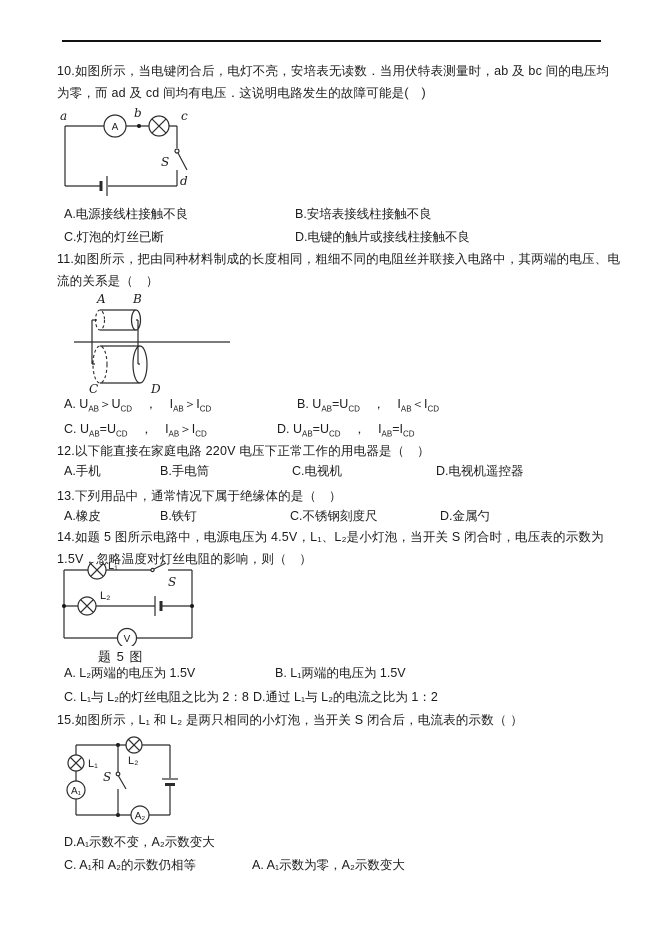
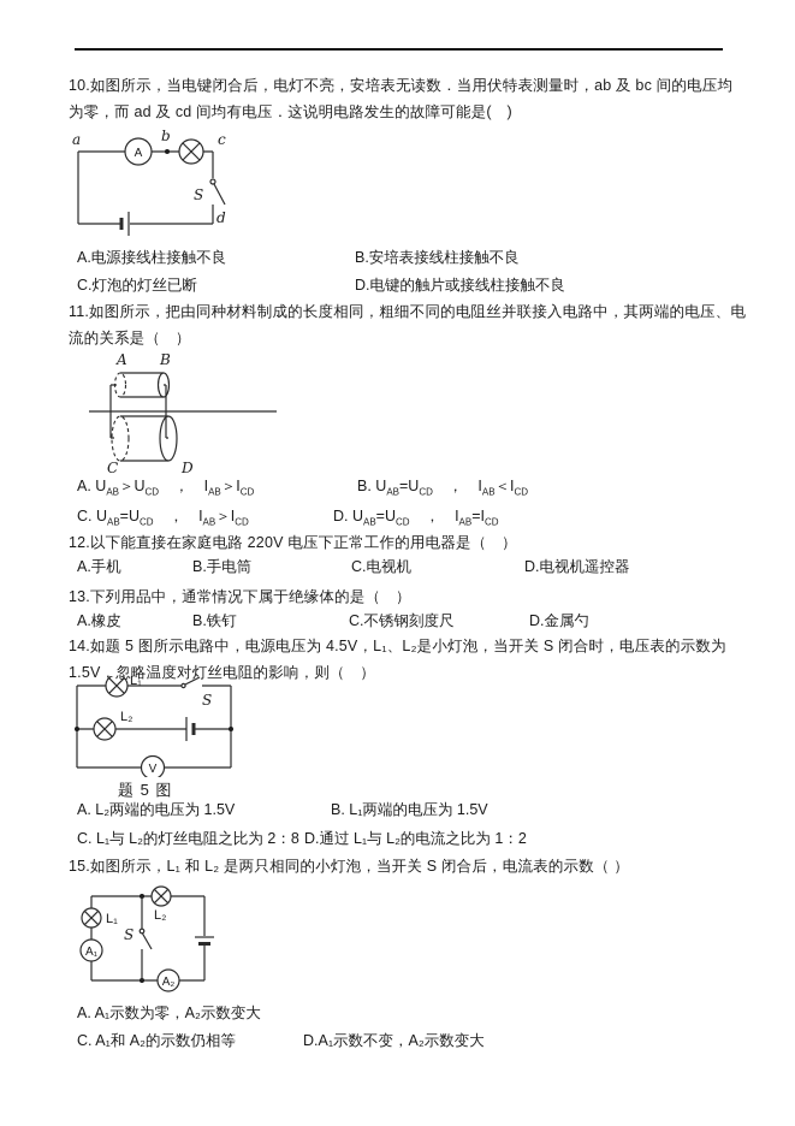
  10.如图所示，当电键闭合后，电灯不亮，安培表无读数．当用伏特表测量时，ab 及 bc 间的电压均为零，而 ad 及 cd 间均有电压．这说明电路发生的故障可能是( )
  A
  a
  b
  c
  d
  S
  A.电源接线柱接触不良
  B.安培表接线柱接触不良
  C.灯泡的灯丝已断
  D.电键的触片或接线柱接触不良
  11.如图所示，把由同种材料制成的长度相同，粗细不同的电阻丝并联接入电路中，其两端的电压、电流的关系是（ ）
  A
  B
  C
  D
  A. UAB＞UCD ， IAB＞ICD
  B. UAB=UCD ， IAB＜ICD
  C. UAB=UCD ， IAB＞ICD
  D. UAB=UCD ， IAB=ICD
  12.以下能直接在家庭电路 220V 电压下正常工作的用电器是（ ）
  A.手机
  B.手电筒
  C.电视机
  D.电视机遥控器
  13.下列用品中，通常情况下属于绝缘体的是（ ）
  A.橡皮
  B.铁钉
  C.不锈钢刻度尺
  D.金属勺
  14.如题 5 图所示电路中，电源电压为 4.5V，L₁、L₂是小灯泡，当开关 S 闭合时，电压表的示数为 1.5V，忽略温度对灯丝电阻的影响，则（ ）
  V
  L₁
  L₂
  S
  题 5 图
  A. L₂两端的电压为 1.5V
  B. L₁两端的电压为 1.5V
  C. L₁与 L₂的灯丝电阻之比为 2：8
  D.通过 L₁与 L₂的电流之比为 1：2
  15.如图所示，L₁ 和 L₂ 是两只相同的小灯泡，当开关 S 闭合后，电流表的示数（ ）
  A₁
  A₂
  L₁
  L₂
  S
- D.A₁示数不变，A₂示数变大
+ A. A₁示数为零，A₂示数变大
  C. A₁和 A₂的示数仍相等
- A. A₁示数为零，A₂示数变大
+ D.A₁示数不变，A₂示数变大
